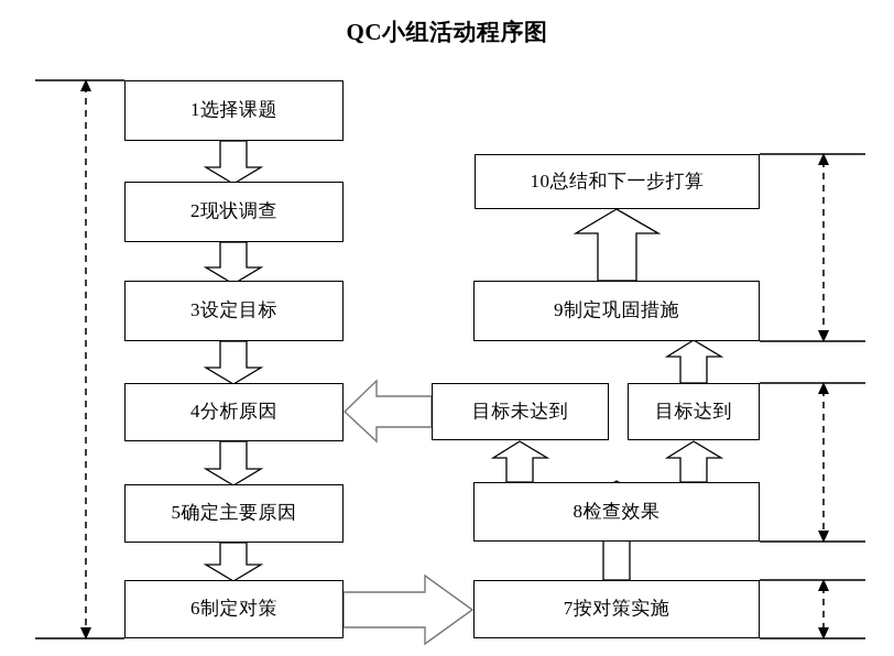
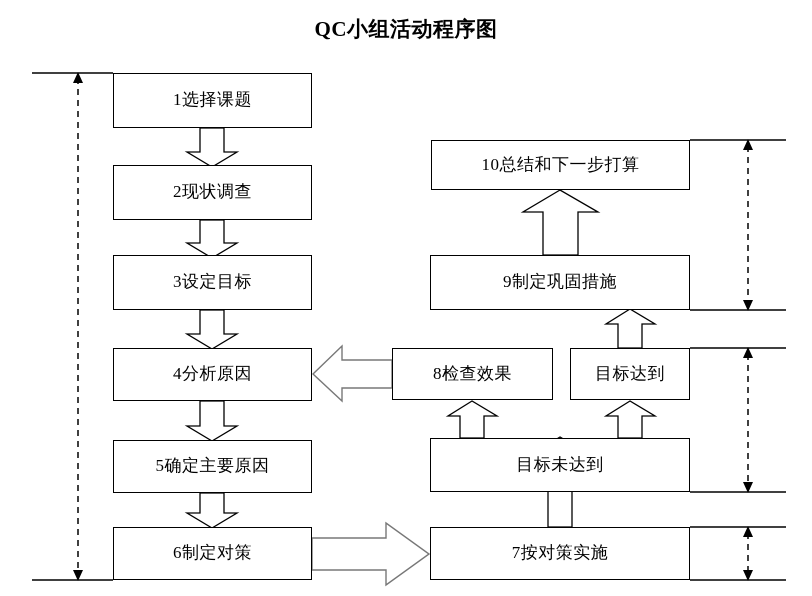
  QC小组活动程序图
  1选择课题
  2现状调查
  3设定目标
  4分析原因
  5确定主要原因
  6制定对策
  7按对策实施
- 8检查效果
+ 目标未达到
  9制定巩固措施
  10总结和下一步打算
- 目标未达到
+ 8检查效果
  目标达到
